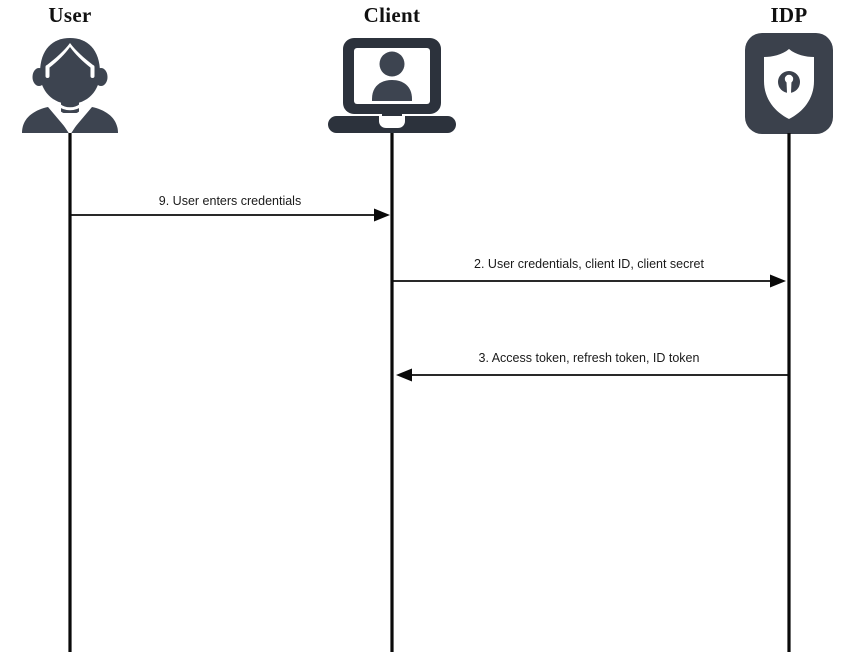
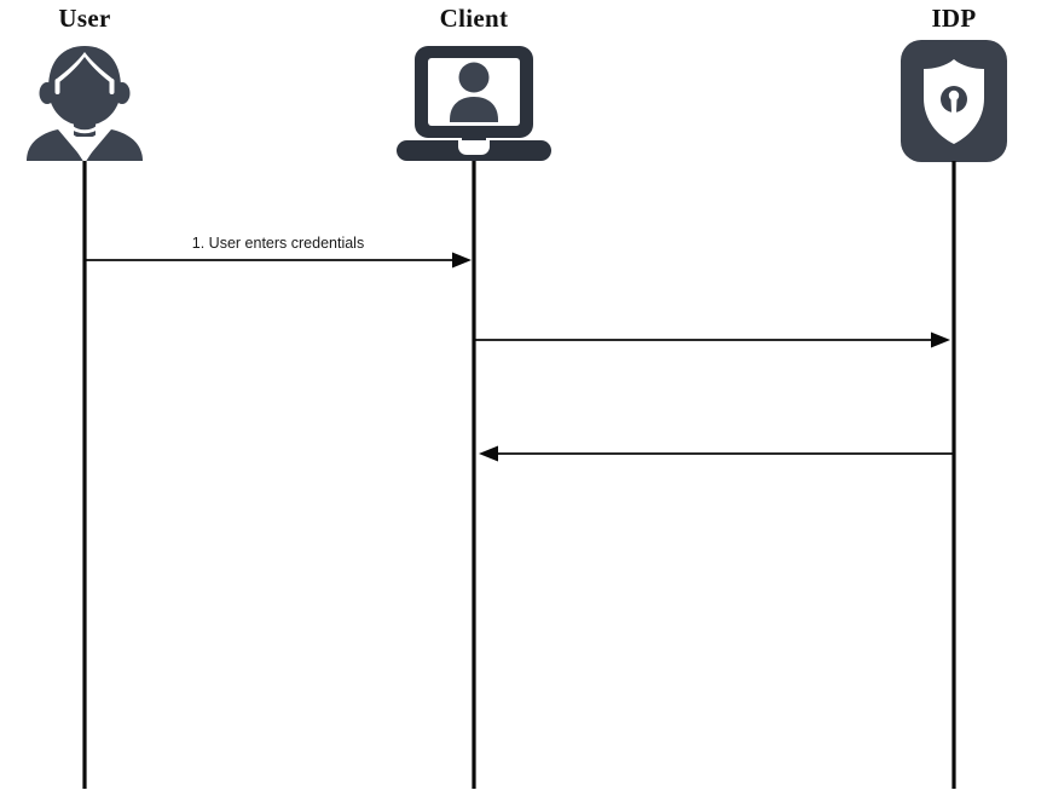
  User
  Client
  IDP
- 9. User enters credentials
+ 1. User enters credentials
- 2. User credentials, client ID, client secret
- 3. Access token, refresh token, ID token
